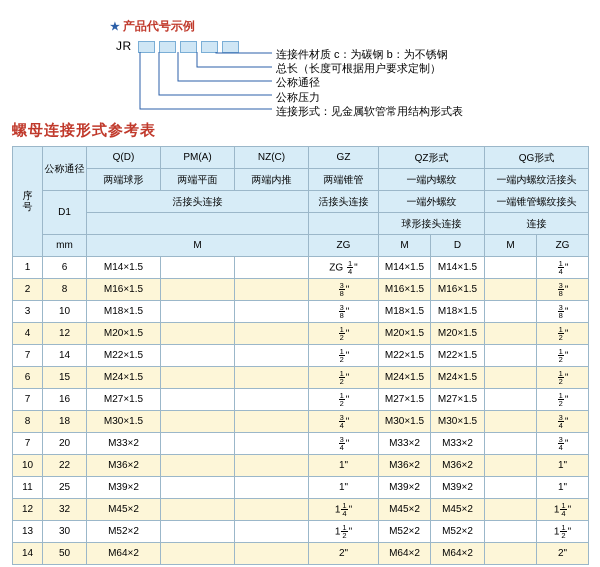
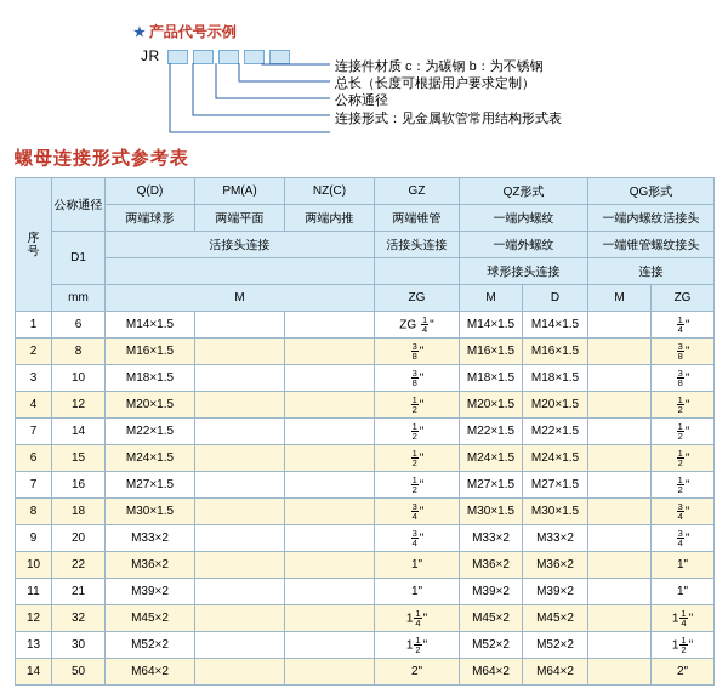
  ★ 产品代号示例
  JR
  连接件材质 c：为碳钢 b：为不锈钢
  总长（长度可根据用户要求定制）
  公称通径
- 公称压力
  连接形式：见金属软管常用结构形式表
  螺母连接形式参考表
  序 号	公称通径	Q(D)	PM(A)	NZ(C)	GZ	QZ形式	QG形式
  两端球形	两端平面	两端内推	两端锥管	一端内螺纹	一端内螺纹活接头
  D1	活接头连接	活接头连接	一端外螺纹	一端锥管螺纹接头
  		球形接头连接	连接
  mm	M	ZG	M	D	M	ZG
  1	6	M14×1.5			ZG 14 "	M14×1.5	M14×1.5		14 "
  2	8	M16×1.5			38 "	M16×1.5	M16×1.5		38 "
  3	10	M18×1.5			38 "	M18×1.5	M18×1.5		38 "
  4	12	M20×1.5			12 "	M20×1.5	M20×1.5		12 "
  7	14	M22×1.5			12 "	M22×1.5	M22×1.5		12 "
  6	15	M24×1.5			12 "	M24×1.5	M24×1.5		12 "
  7	16	M27×1.5			12 "	M27×1.5	M27×1.5		12 "
  8	18	M30×1.5			34 "	M30×1.5	M30×1.5		34 "
- 7	20	M33×2			34 "	M33×2	M33×2		34 "
+ 9	20	M33×2			34 "	M33×2	M33×2		34 "
  10	22	M36×2			1"	M36×2	M36×2		1"
- 11	25	M39×2			1"	M39×2	M39×2		1"
+ 11	21	M39×2			1"	M39×2	M39×2		1"
  12	32	M45×2			1 14 "	M45×2	M45×2		1 14 "
  13	30	M52×2			1 12 "	M52×2	M52×2		1 12 "
  14	50	M64×2			2"	M64×2	M64×2		2"
